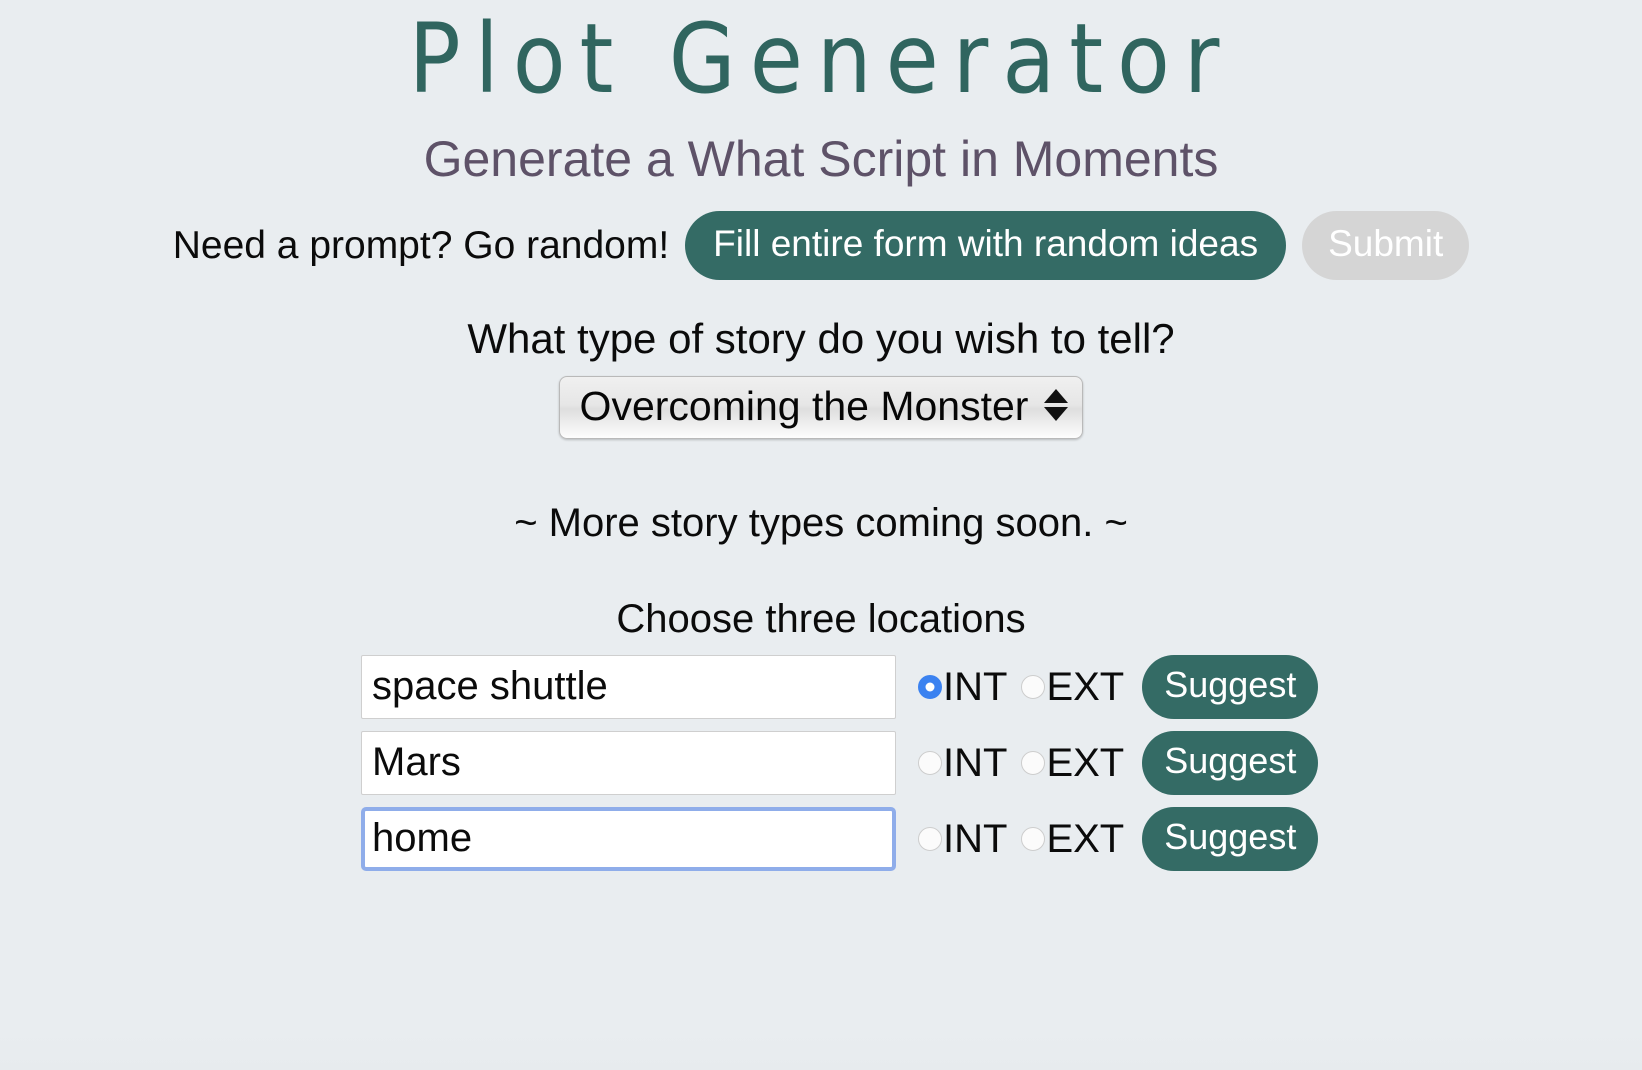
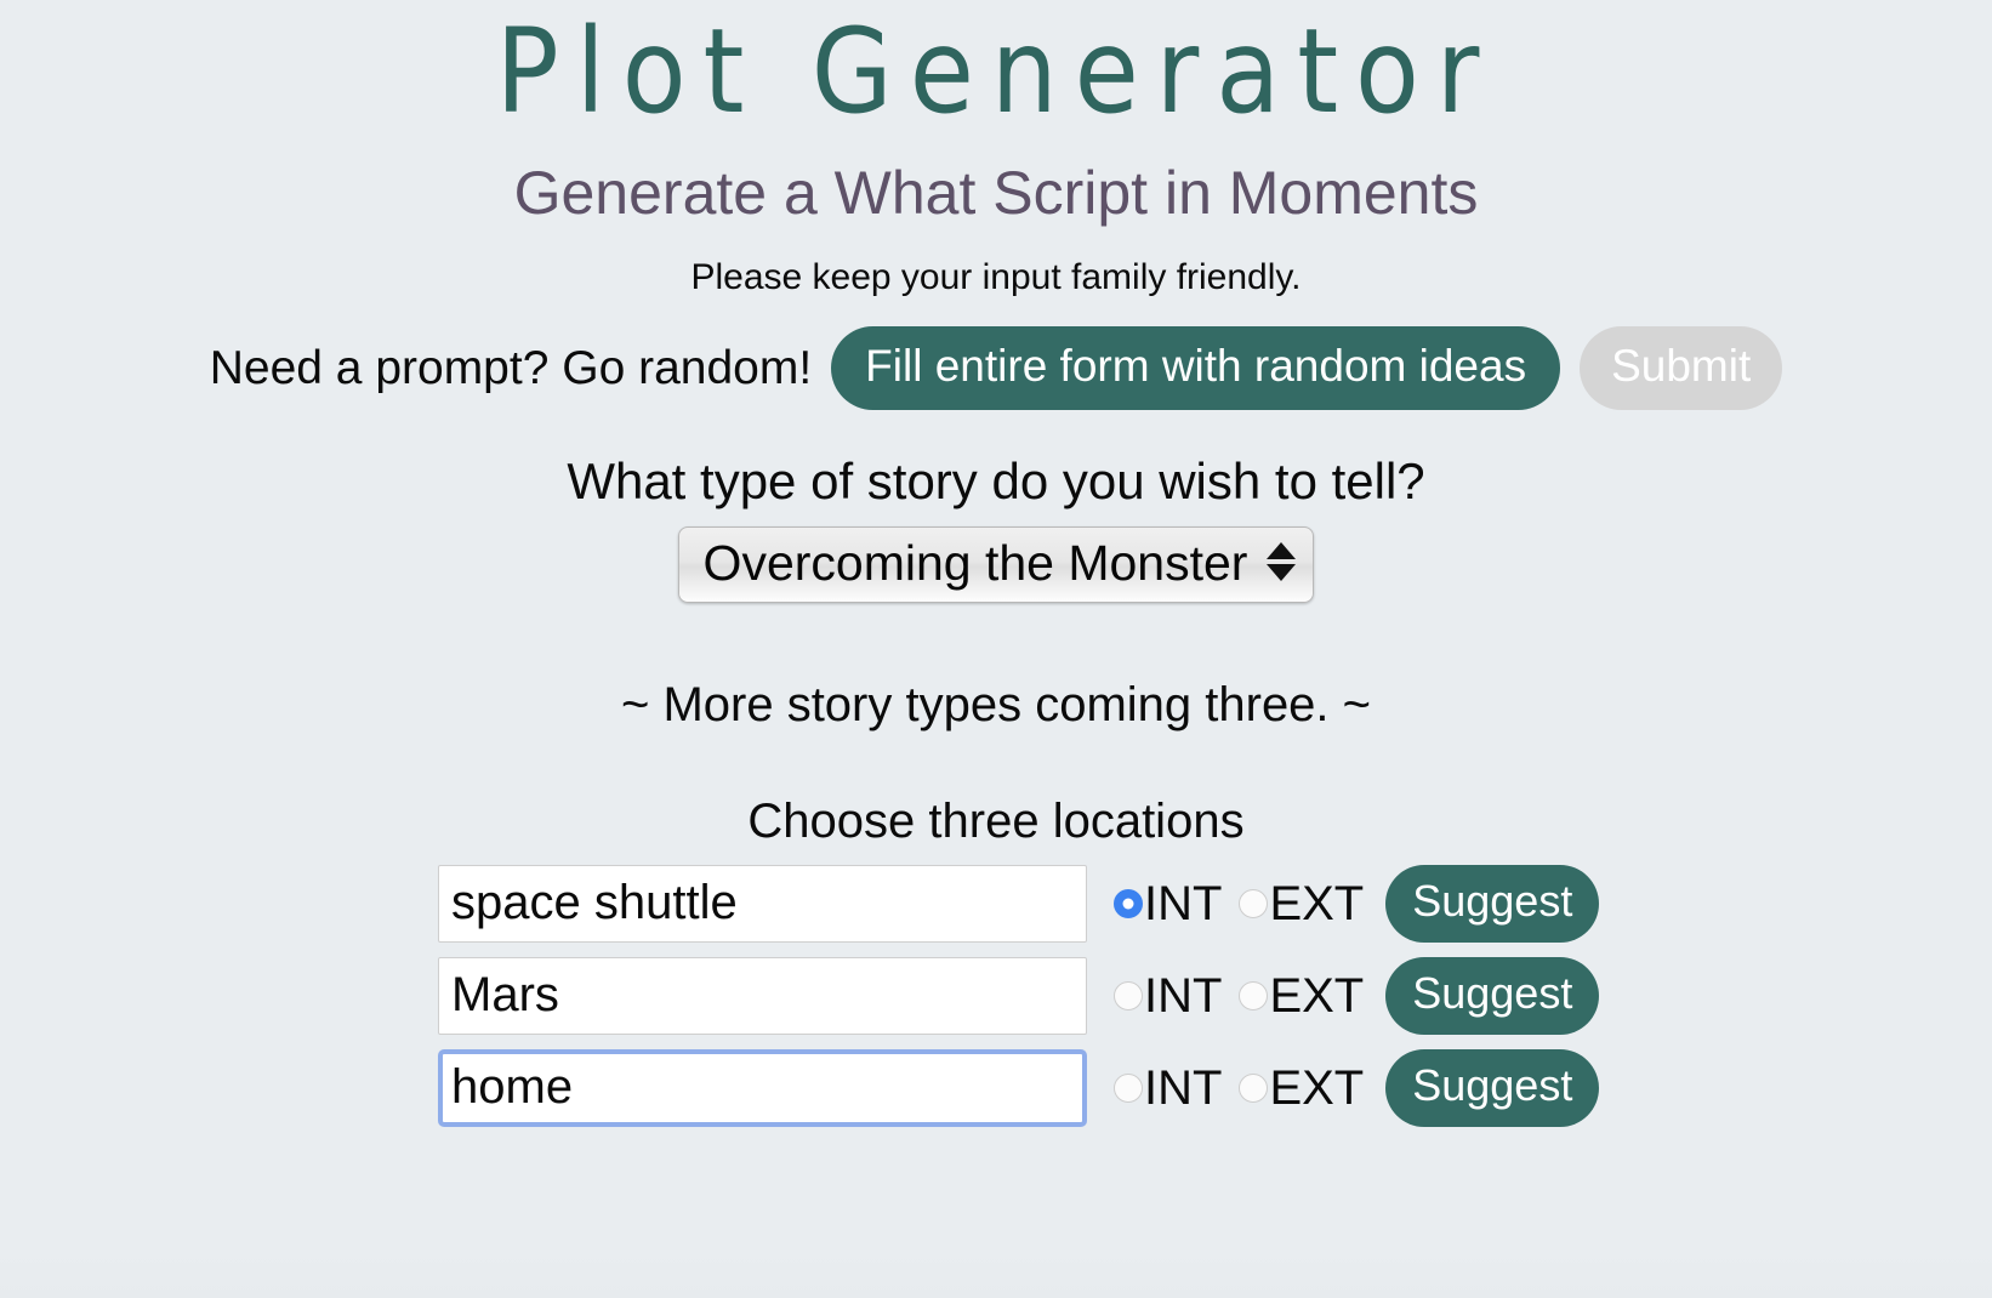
  Plot Generator
  Generate a What Script in Moments
+ Please keep your input family friendly.
  Need a prompt? Go random!
  Fill entire form with random ideas
  Submit
  What type of story do you wish to tell?
  Overcoming the Monster
- ~ More story types coming soon. ~
+ ~ More story types coming three. ~
  Choose three locations
  space shuttle
  INT
  EXT
  Suggest
  Mars
  INT
  EXT
  Suggest
  home
  INT
  EXT
  Suggest
